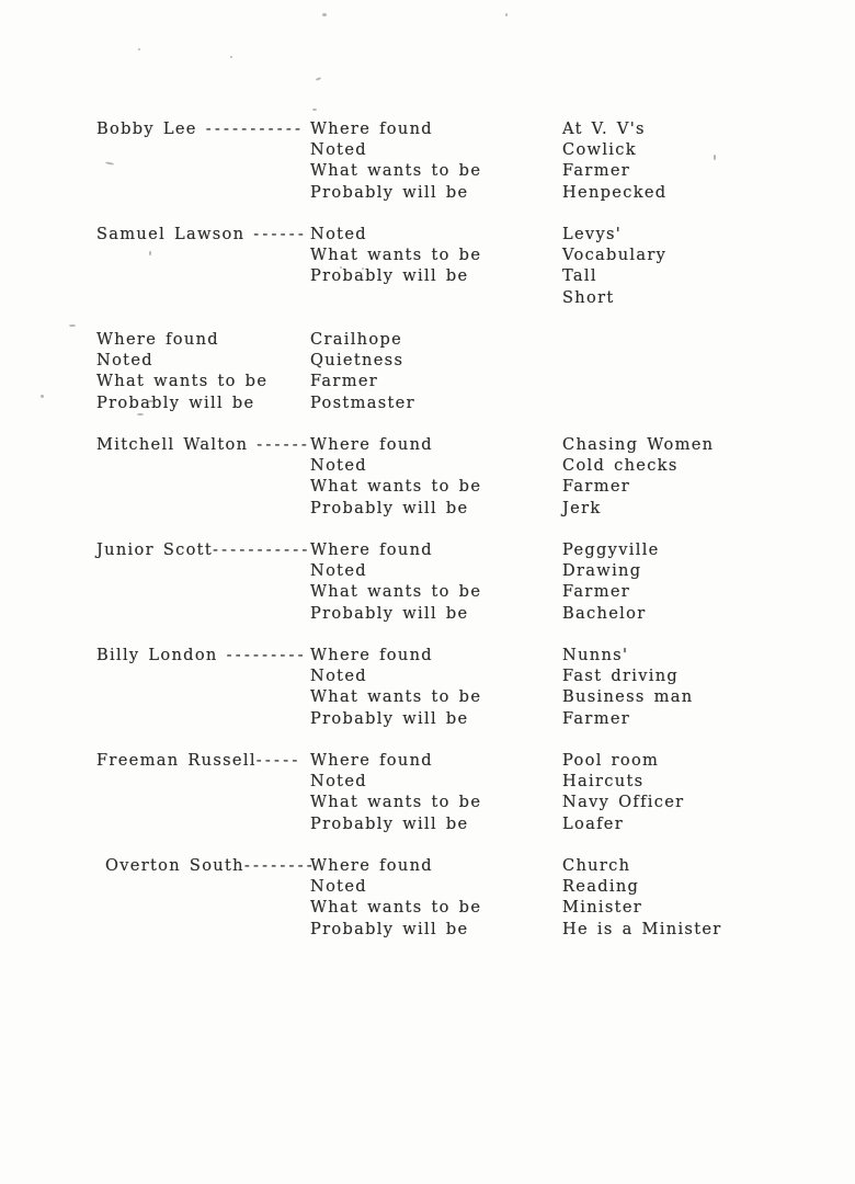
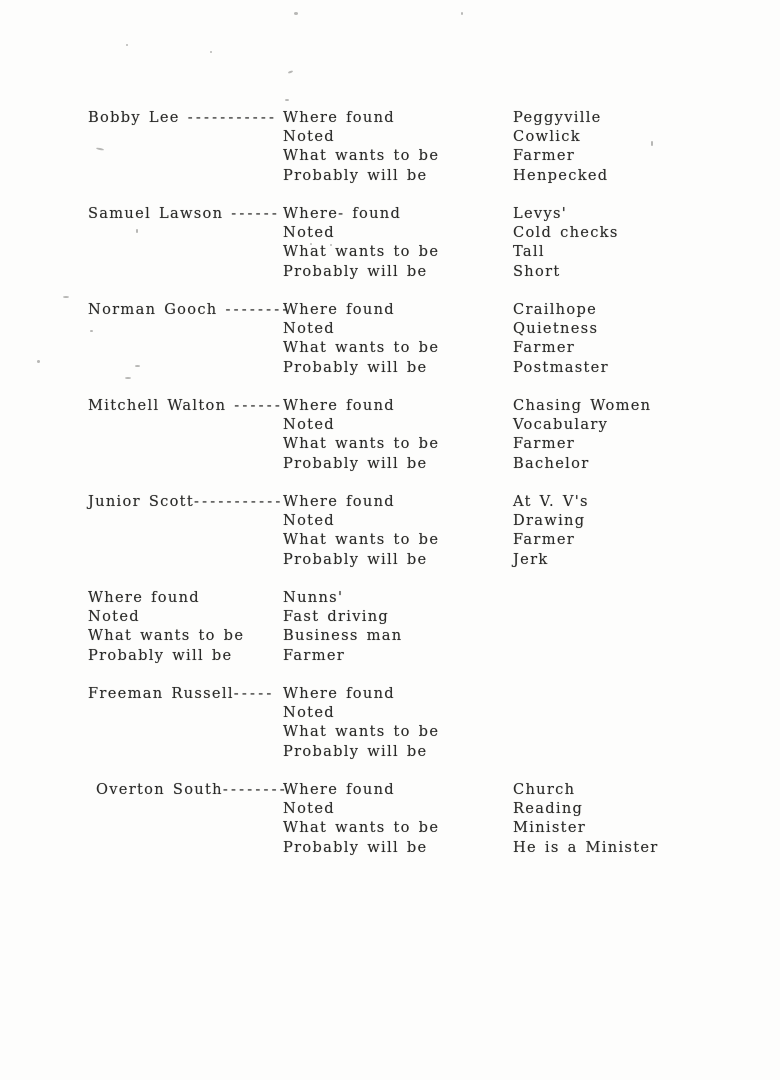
  Bobby Lee -----------
  Where found
  Noted
  What wants to be
  Probably will be
- At V. V's
+ Peggyville
  Cowlick
  Farmer
  Henpecked
  Samuel Lawson ------
+ Where- found
  Noted
  What wants to be
  Probably will be
  Levys'
- Vocabulary
+ Cold checks
  Tall
  Short
+ Norman Gooch --------
  Where found
  Noted
  What wants to be
  Probably will be
  Crailhope
  Quietness
  Farmer
  Postmaster
  Mitchell Walton ------
  Where found
  Noted
  What wants to be
  Probably will be
  Chasing Women
- Cold checks
+ Vocabulary
  Farmer
- Jerk
+ Bachelor
  Junior Scott-----------
  Where found
  Noted
  What wants to be
  Probably will be
- Peggyville
+ At V. V's
  Drawing
  Farmer
- Bachelor
+ Jerk
- Billy London ---------
  Where found
  Noted
  What wants to be
  Probably will be
  Nunns'
  Fast driving
  Business man
  Farmer
  Freeman Russell-----
  Where found
  Noted
  What wants to be
  Probably will be
- Pool room
- Haircuts
- Navy Officer
- Loafer
  Overton South--------
  Where found
  Noted
  What wants to be
  Probably will be
  Church
  Reading
  Minister
  He is a Minister
